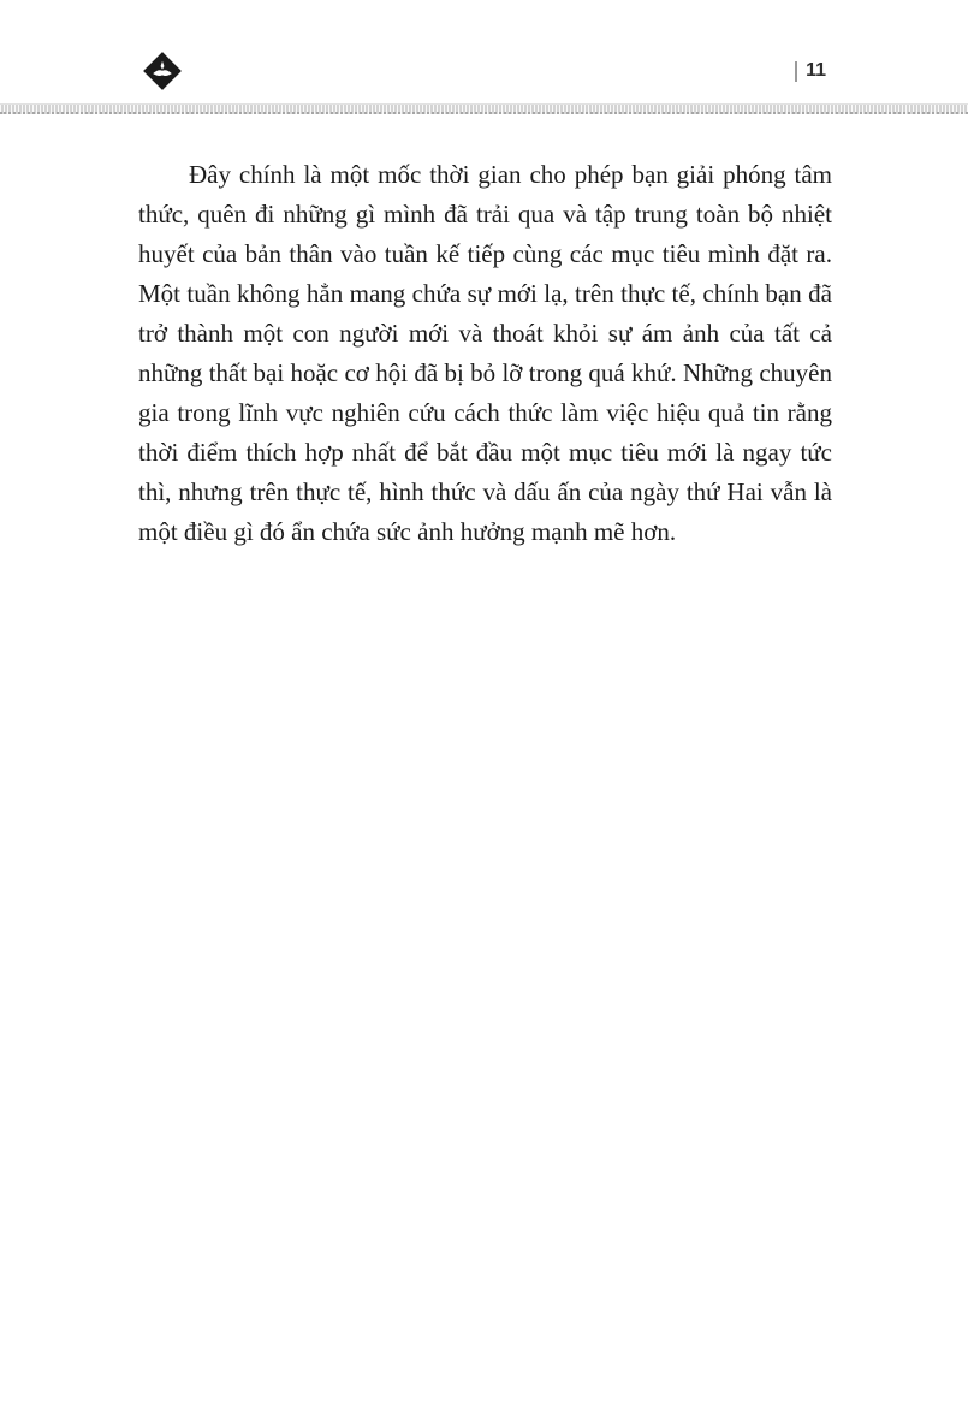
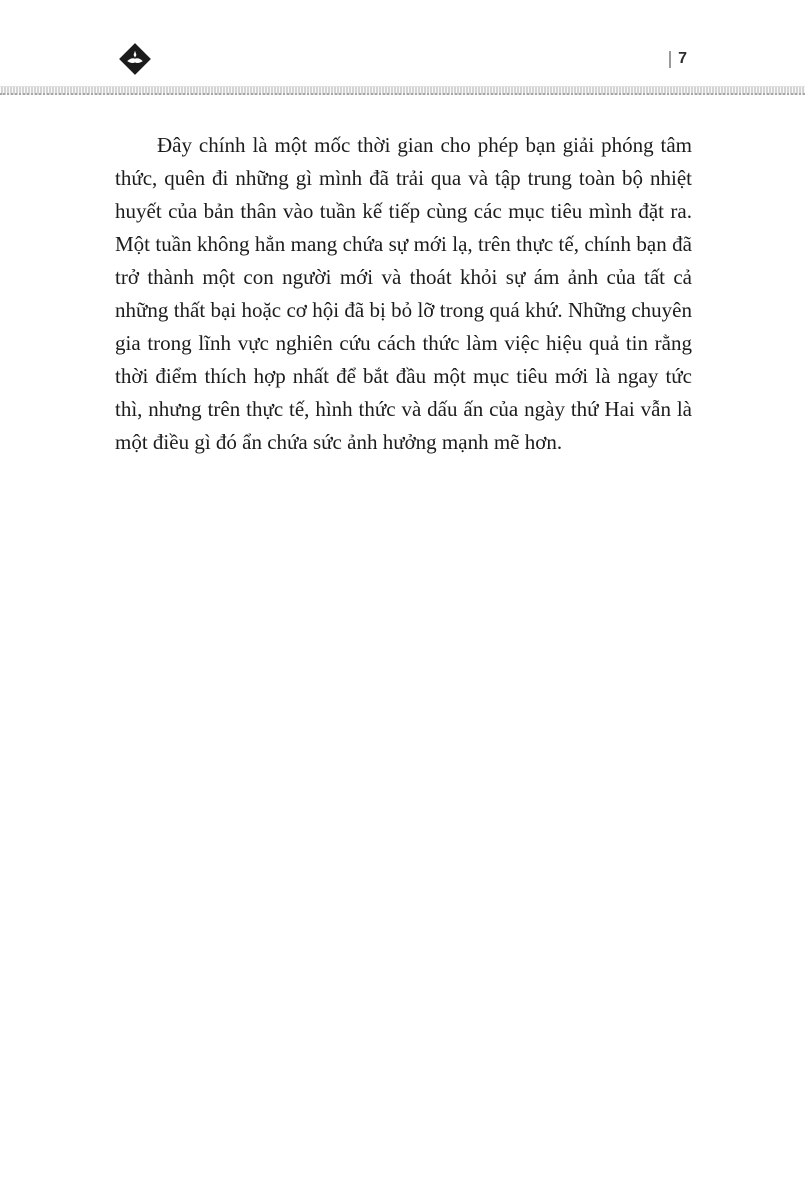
- 11
+ 7
  Đây chính là một mốc thời gian cho phép bạn giải phóng tâm thức, quên đi những gì mình đã trải qua và tập trung toàn bộ nhiệt huyết của bản thân vào tuần kế tiếp cùng các mục tiêu mình đặt ra. Một tuần không hẳn mang chứa sự mới lạ, trên thực tế, chính bạn đã trở thành một con người mới và thoát khỏi sự ám ảnh của tất cả những thất bại hoặc cơ hội đã bị bỏ lỡ trong quá khứ. Những chuyên gia trong lĩnh vực nghiên cứu cách thức làm việc hiệu quả tin rằng thời điểm thích hợp nhất để bắt đầu một mục tiêu mới là ngay tức thì, nhưng trên thực tế, hình thức và dấu ấn của ngày thứ Hai vẫn là một điều gì đó ẩn chứa sức ảnh hưởng mạnh mẽ hơn.
